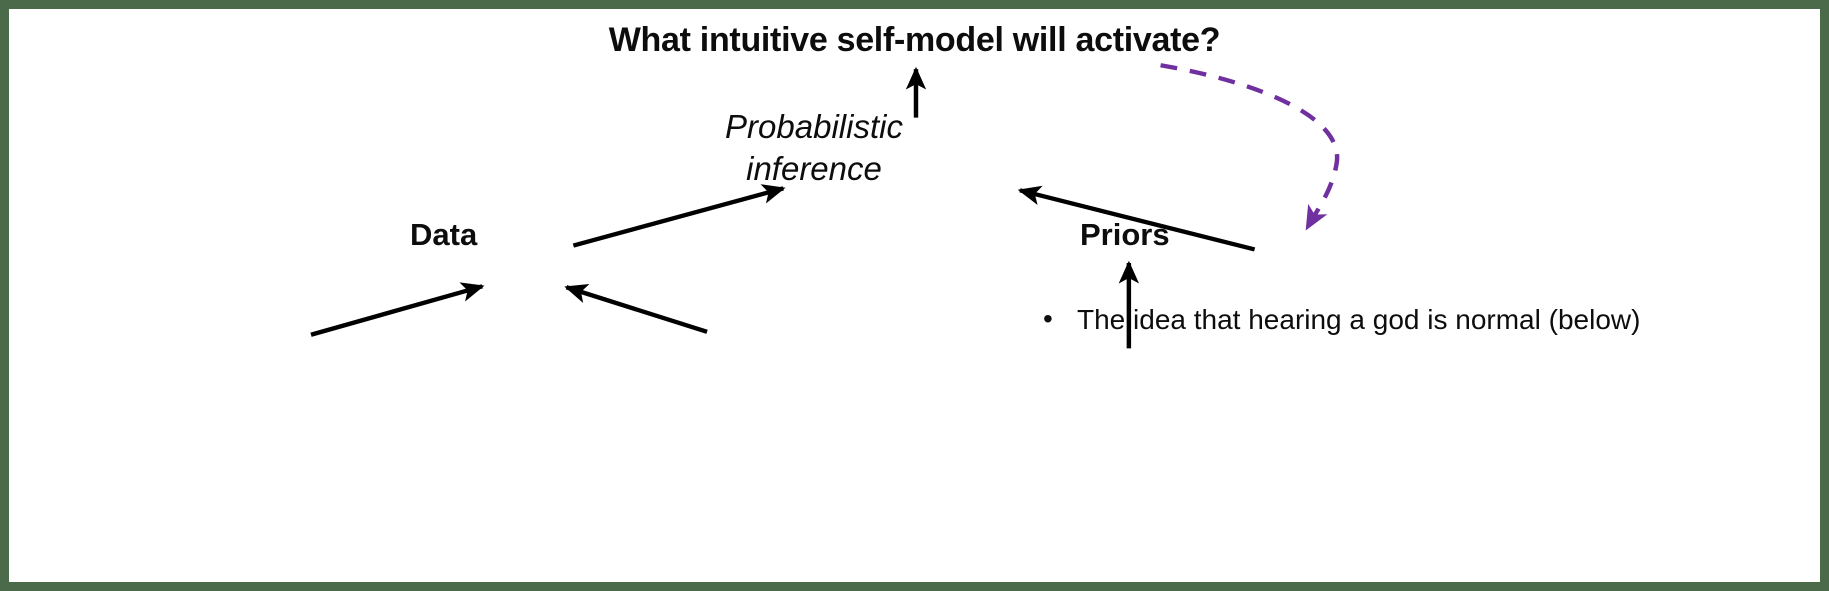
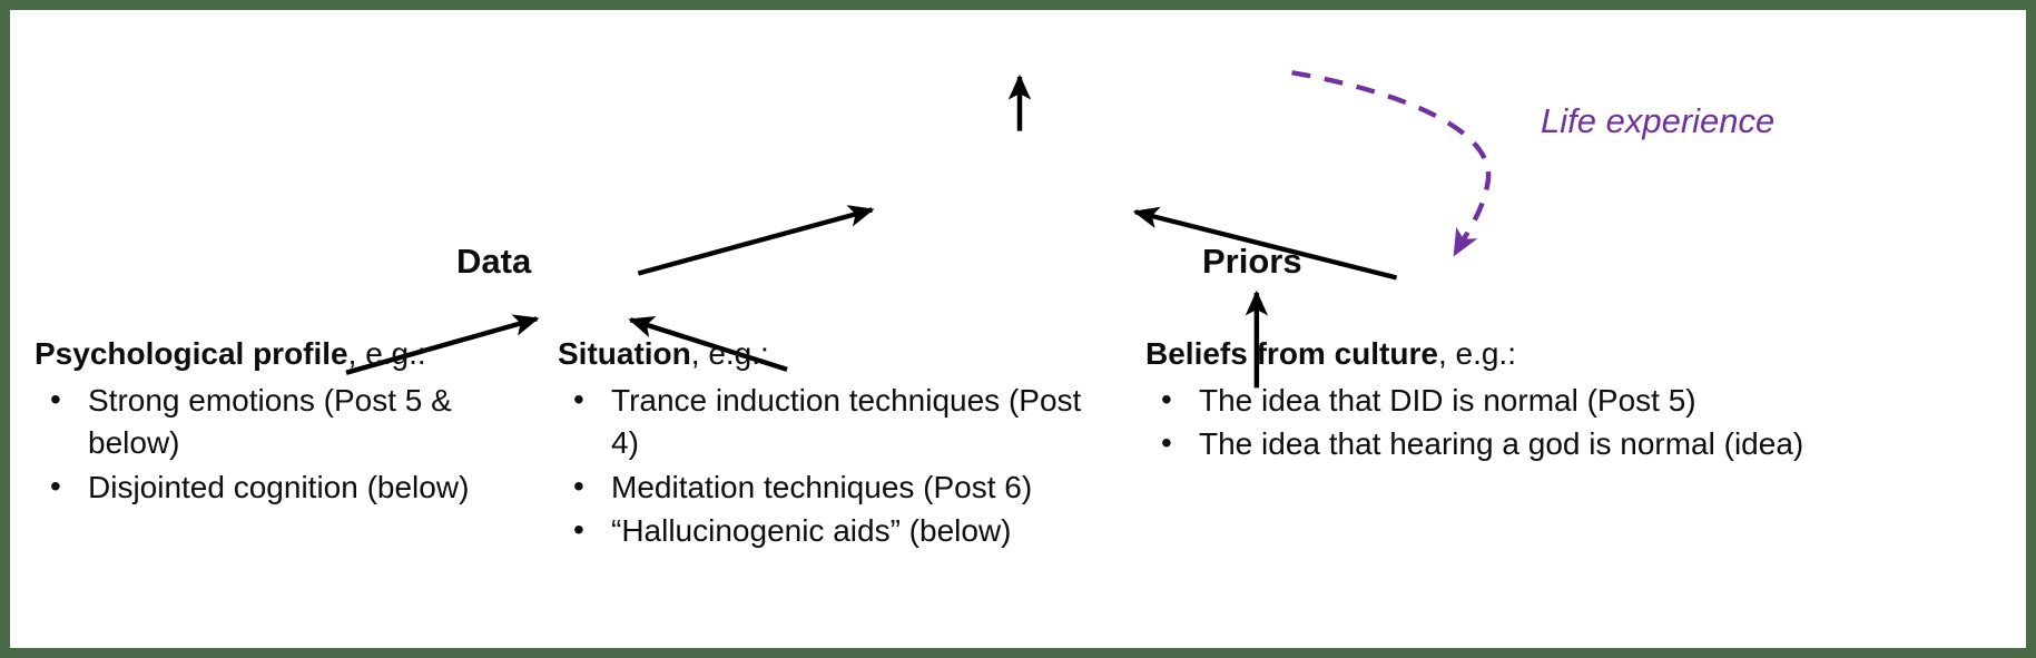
- What intuitive self-model will activate?
- Probabilistic inference
  Data
  Priors
+ Life experience
+ Psychological profile, e.g.:
+ Strong emotions (Post 5 & below)
+ Disjointed cognition (below)
+ Situation, e.g.:
+ Trance induction techniques (Post 4)
+ Meditation techniques (Post 6)
+ “Hallucinogenic aids” (below)
+ Beliefs from culture, e.g.:
+ The idea that DID is normal (Post 5)
- The idea that hearing a god is normal (below)
+ The idea that hearing a god is normal (idea)
